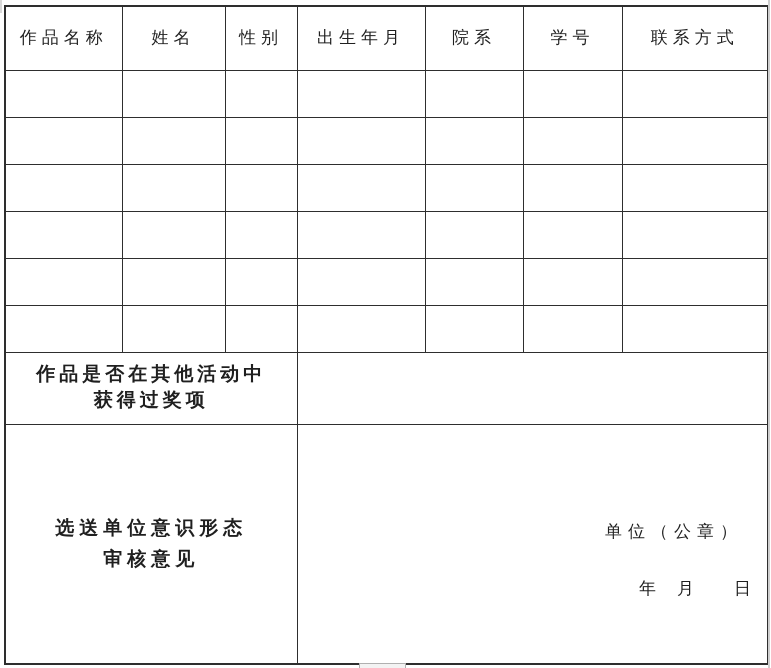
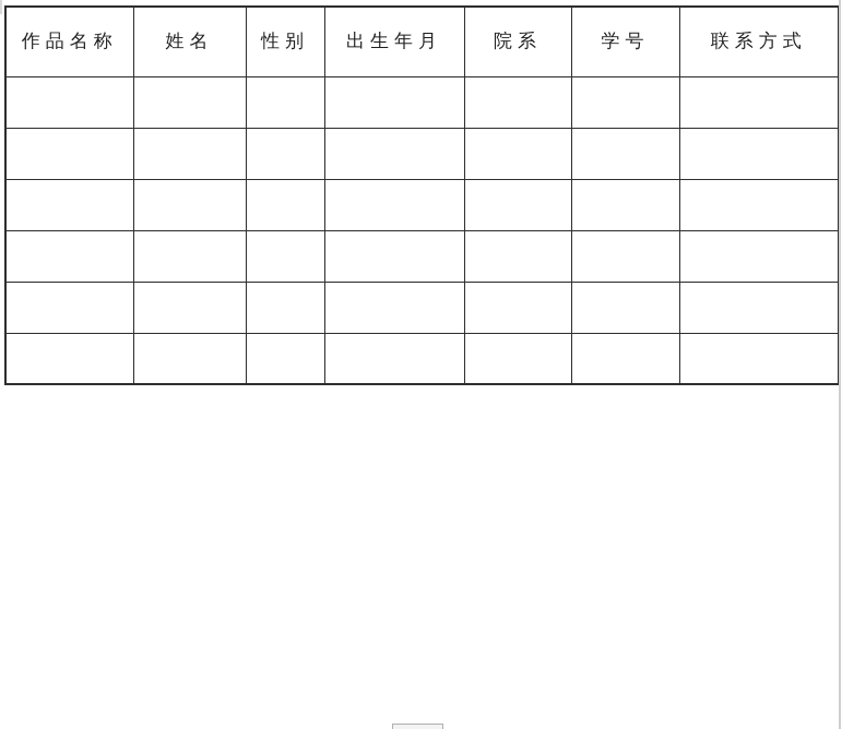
  作品名称	姓名	性别	出生年月	院系	学号	联系方式
- 作品是否在其他活动中 获得过奖项
- 选送单位意识形态 审核意见	单位（公章） 年 月 日
